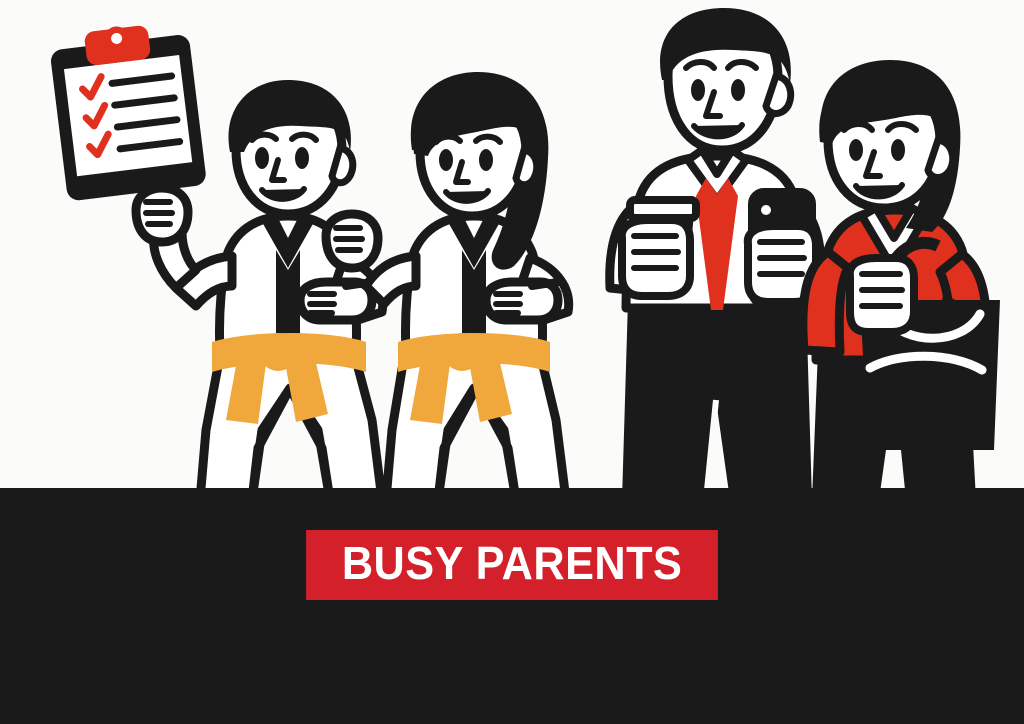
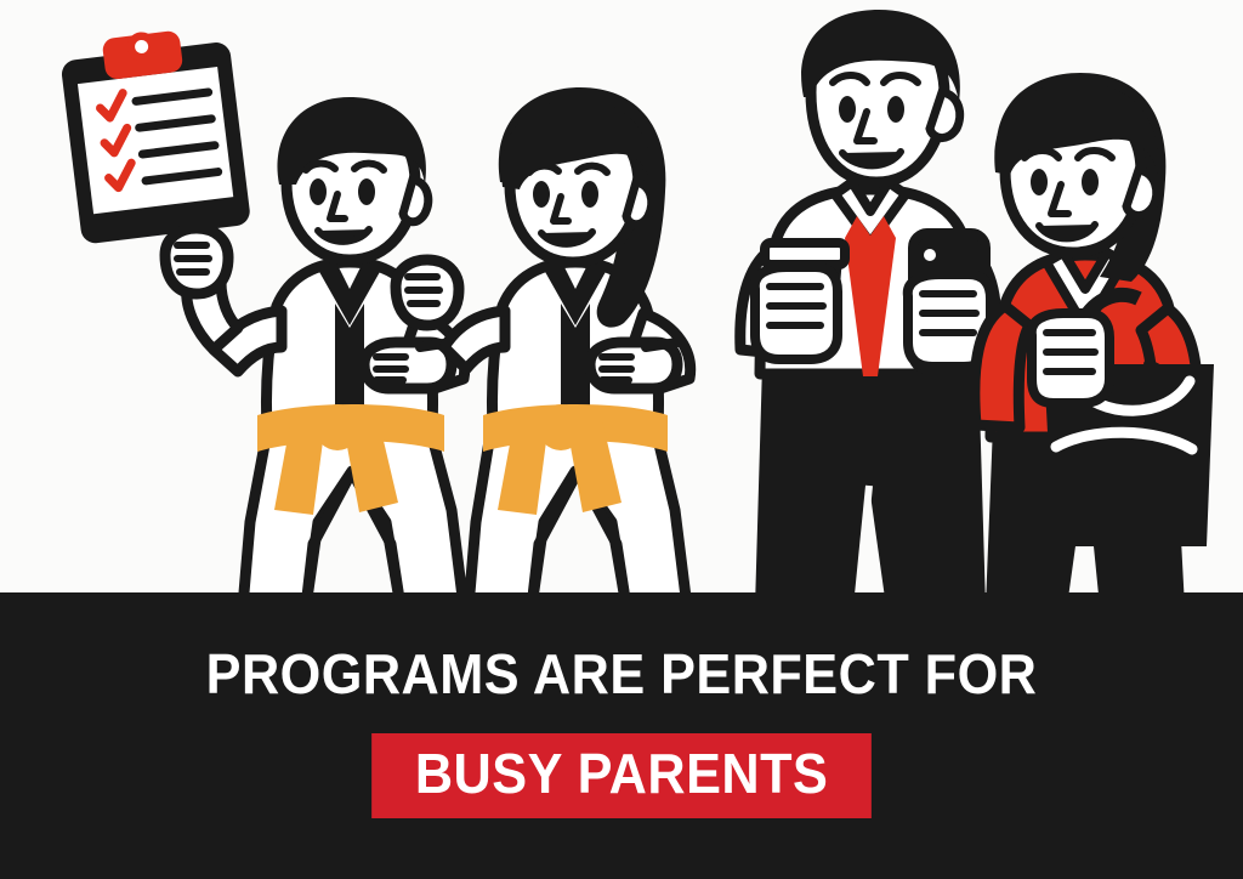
+ PROGRAMS ARE PERFECT FOR
  BUSY PARENTS
